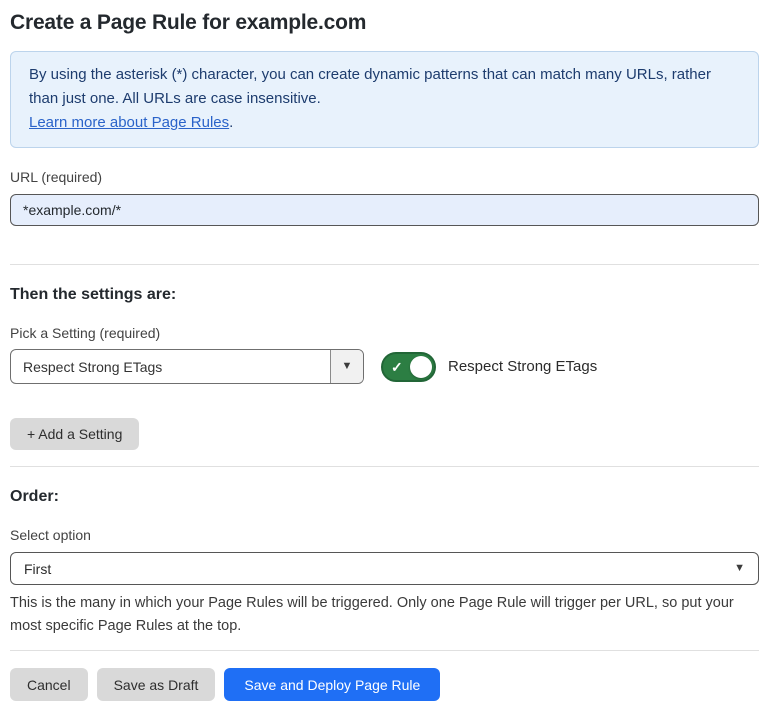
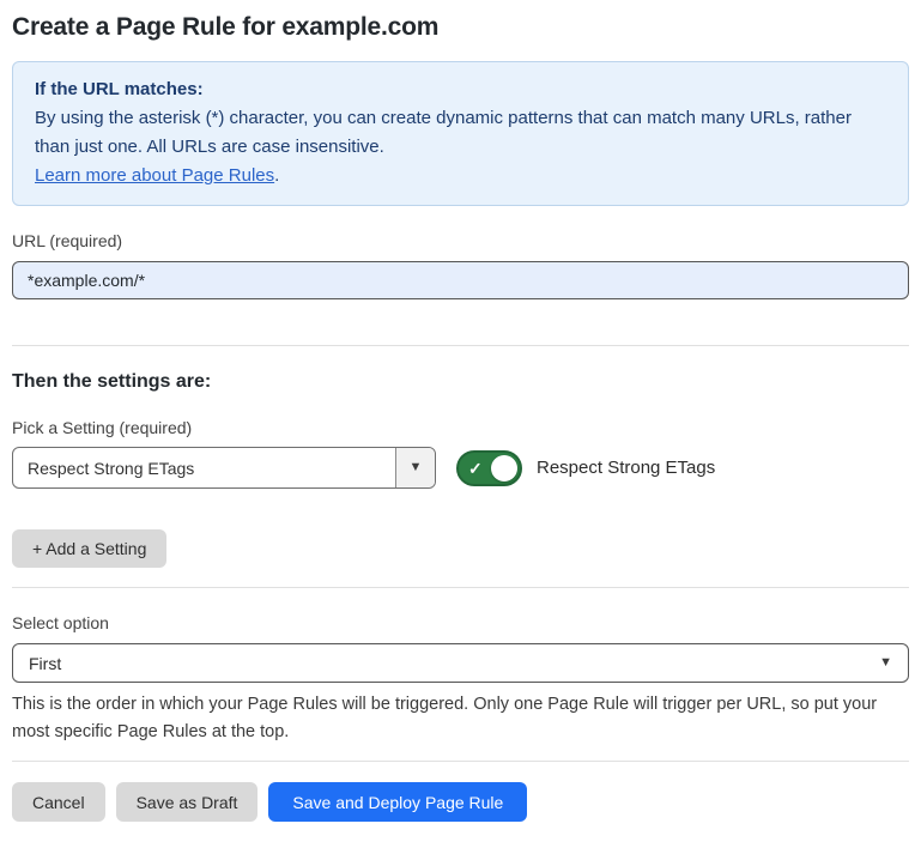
  Create a Page Rule for example.com
+ If the URL matches:
  By using the asterisk (*) character, you can create dynamic patterns that can match many URLs, rather than just one. All URLs are case insensitive.
  Learn more about Page Rules.
  URL (required)
  *example.com/*
  Then the settings are:
  Pick a Setting (required)
  Respect Strong ETags
  ▼
  ✓
  Respect Strong ETags
  + Add a Setting
- Order:
  Select option
  First
  ▼
- This is the many in which your Page Rules will be triggered. Only one Page Rule will trigger per URL, so put your most specific Page Rules at the top.
+ This is the order in which your Page Rules will be triggered. Only one Page Rule will trigger per URL, so put your most specific Page Rules at the top.
  Cancel
  Save as Draft
  Save and Deploy Page Rule
